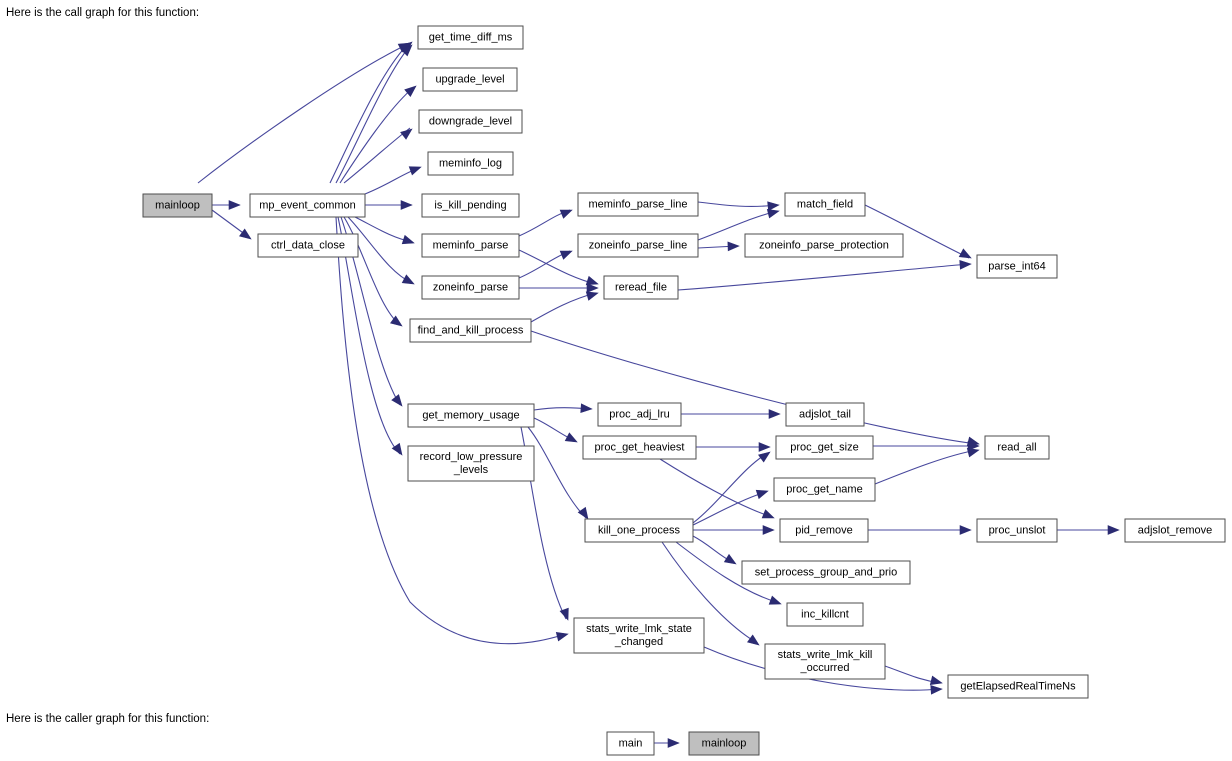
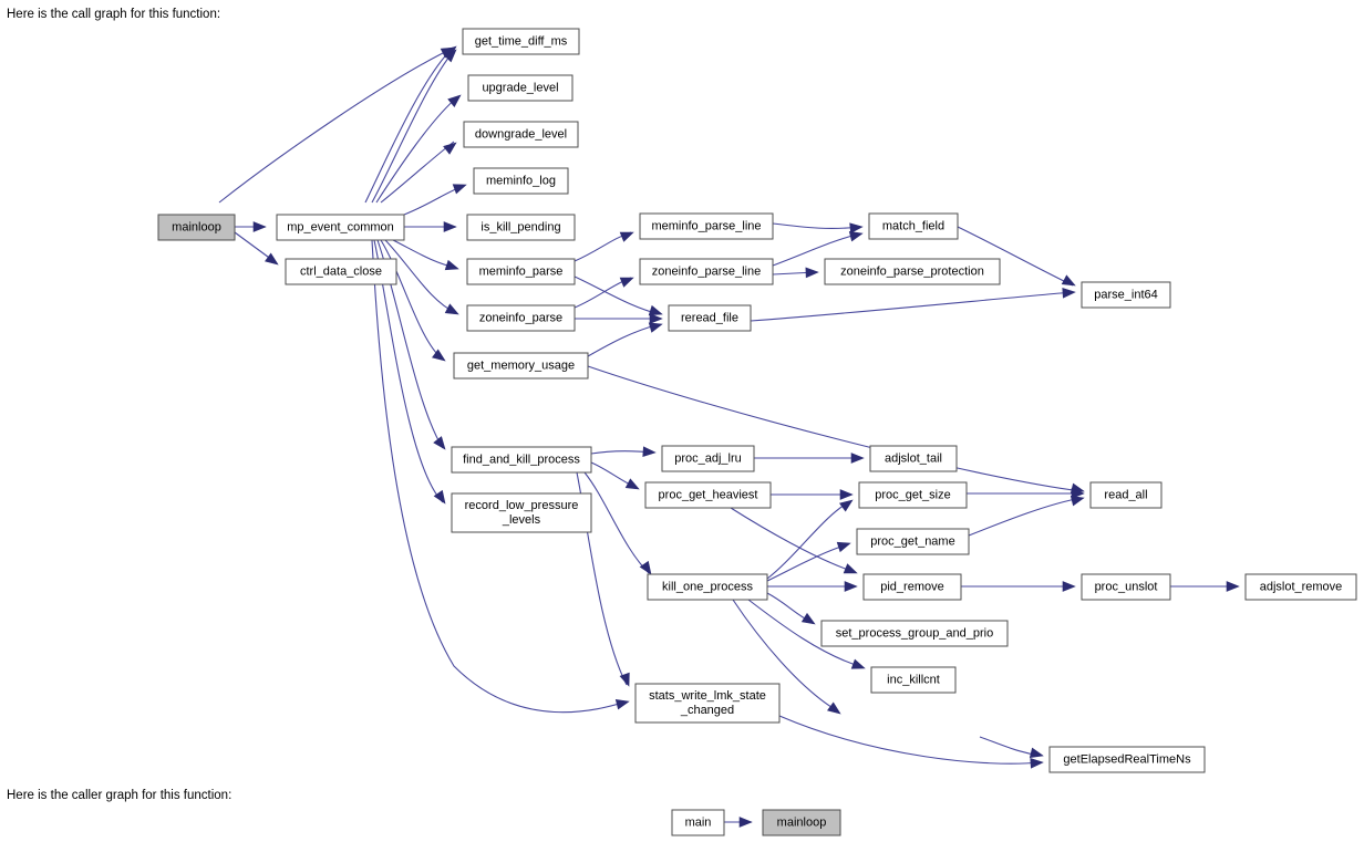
  Here is the call graph for this function:
  mainloop
  mp_event_common
  ctrl_data_close
  get_time_diff_ms
  upgrade_level
  downgrade_level
  meminfo_log
  is_kill_pending
  meminfo_parse
  zoneinfo_parse
- find_and_kill_process
+ get_memory_usage
  meminfo_parse_line
  zoneinfo_parse_line
  reread_file
  match_field
  zoneinfo_parse_protection
  parse_int64
- get_memory_usage
+ find_and_kill_process
  record_low_pressure
  _levels
  proc_adj_lru
  proc_get_heaviest
  kill_one_process
  adjslot_tail
  proc_get_size
  proc_get_name
  pid_remove
  set_process_group_and_prio
  inc_killcnt
  read_all
  proc_unslot
  adjslot_remove
  stats_write_lmk_state
  _changed
- stats_write_lmk_kill
- _occurred
  getElapsedRealTimeNs
  Here is the caller graph for this function:
  main
  mainloop
